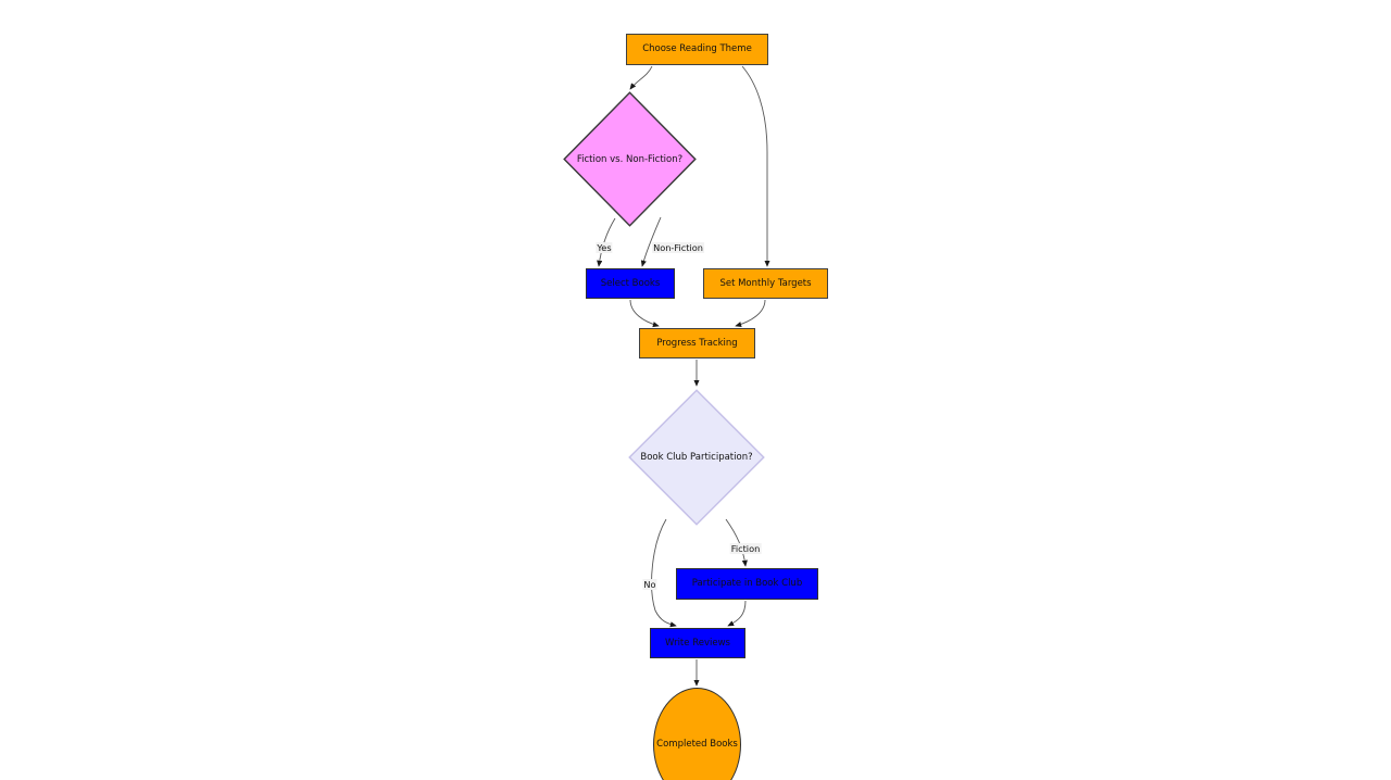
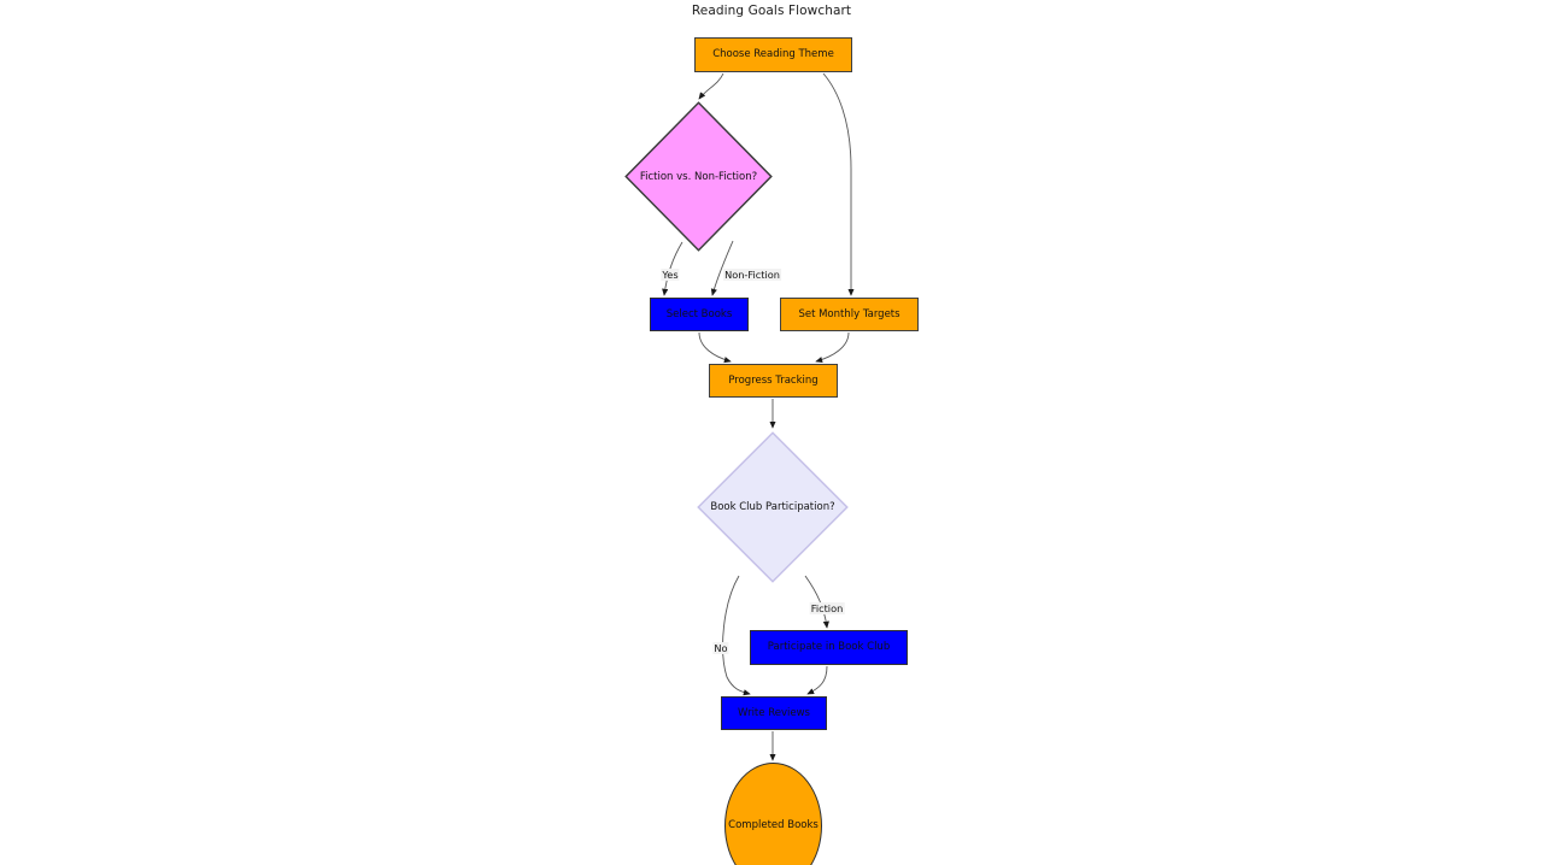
+ Reading Goals Flowchart
  Choose Reading Theme
  Fiction vs. Non-Fiction?
  Select Books
  Set Monthly Targets
  Progress Tracking
  Book Club Participation?
  Participate in Book Club
  Write Reviews
  Completed Books
  Yes
  Non-Fiction
  Fiction
  No
